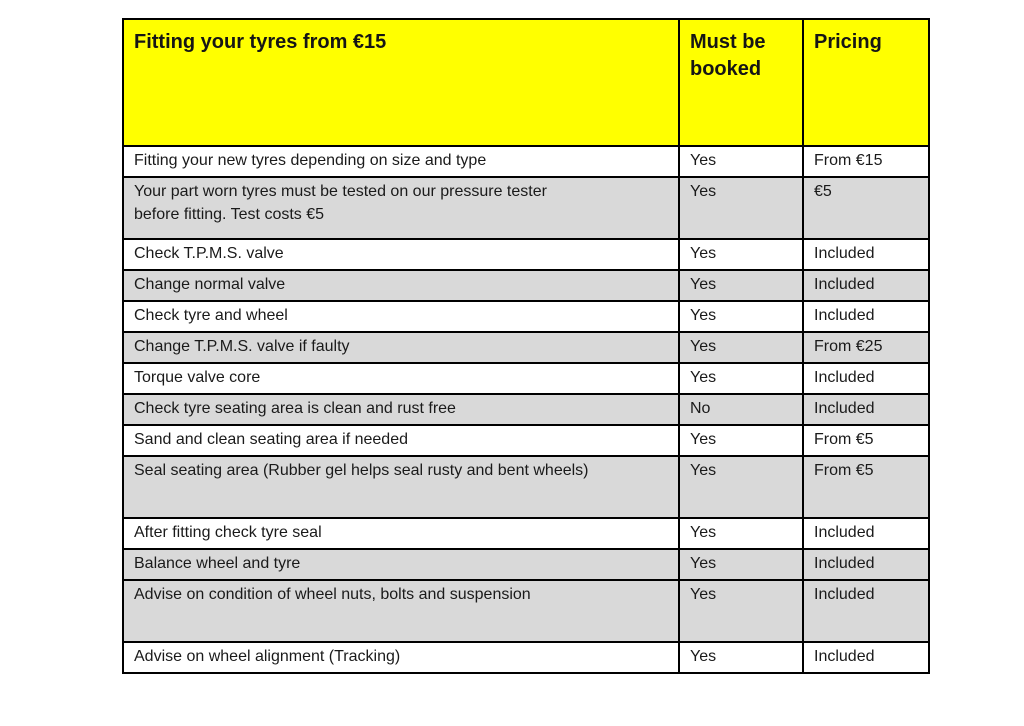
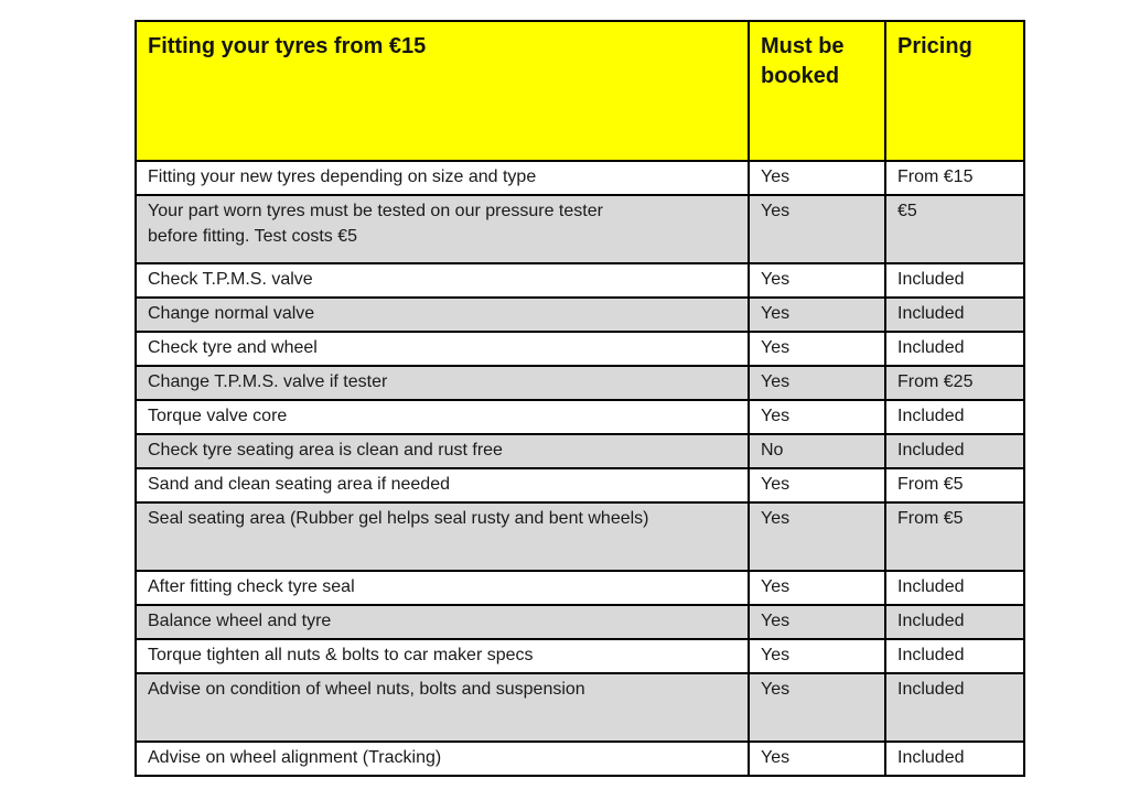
  Fitting your tyres from €15	Must be booked	Pricing
  Fitting your new tyres depending on size and type	Yes	From €15
  Your part worn tyres must be tested on our pressure tester before fitting. Test costs €5	Yes	€5
  Check T.P.M.S. valve	Yes	Included
  Change normal valve	Yes	Included
  Check tyre and wheel	Yes	Included
- Change T.P.M.S. valve if faulty	Yes	From €25
+ Change T.P.M.S. valve if tester	Yes	From €25
  Torque valve core	Yes	Included
  Check tyre seating area is clean and rust free	No	Included
  Sand and clean seating area if needed	Yes	From €5
  Seal seating area (Rubber gel helps seal rusty and bent wheels)	Yes	From €5
  After fitting check tyre seal	Yes	Included
  Balance wheel and tyre	Yes	Included
+ Torque tighten all nuts & bolts to car maker specs	Yes	Included
  Advise on condition of wheel nuts, bolts and suspension	Yes	Included
  Advise on wheel alignment (Tracking)	Yes	Included
